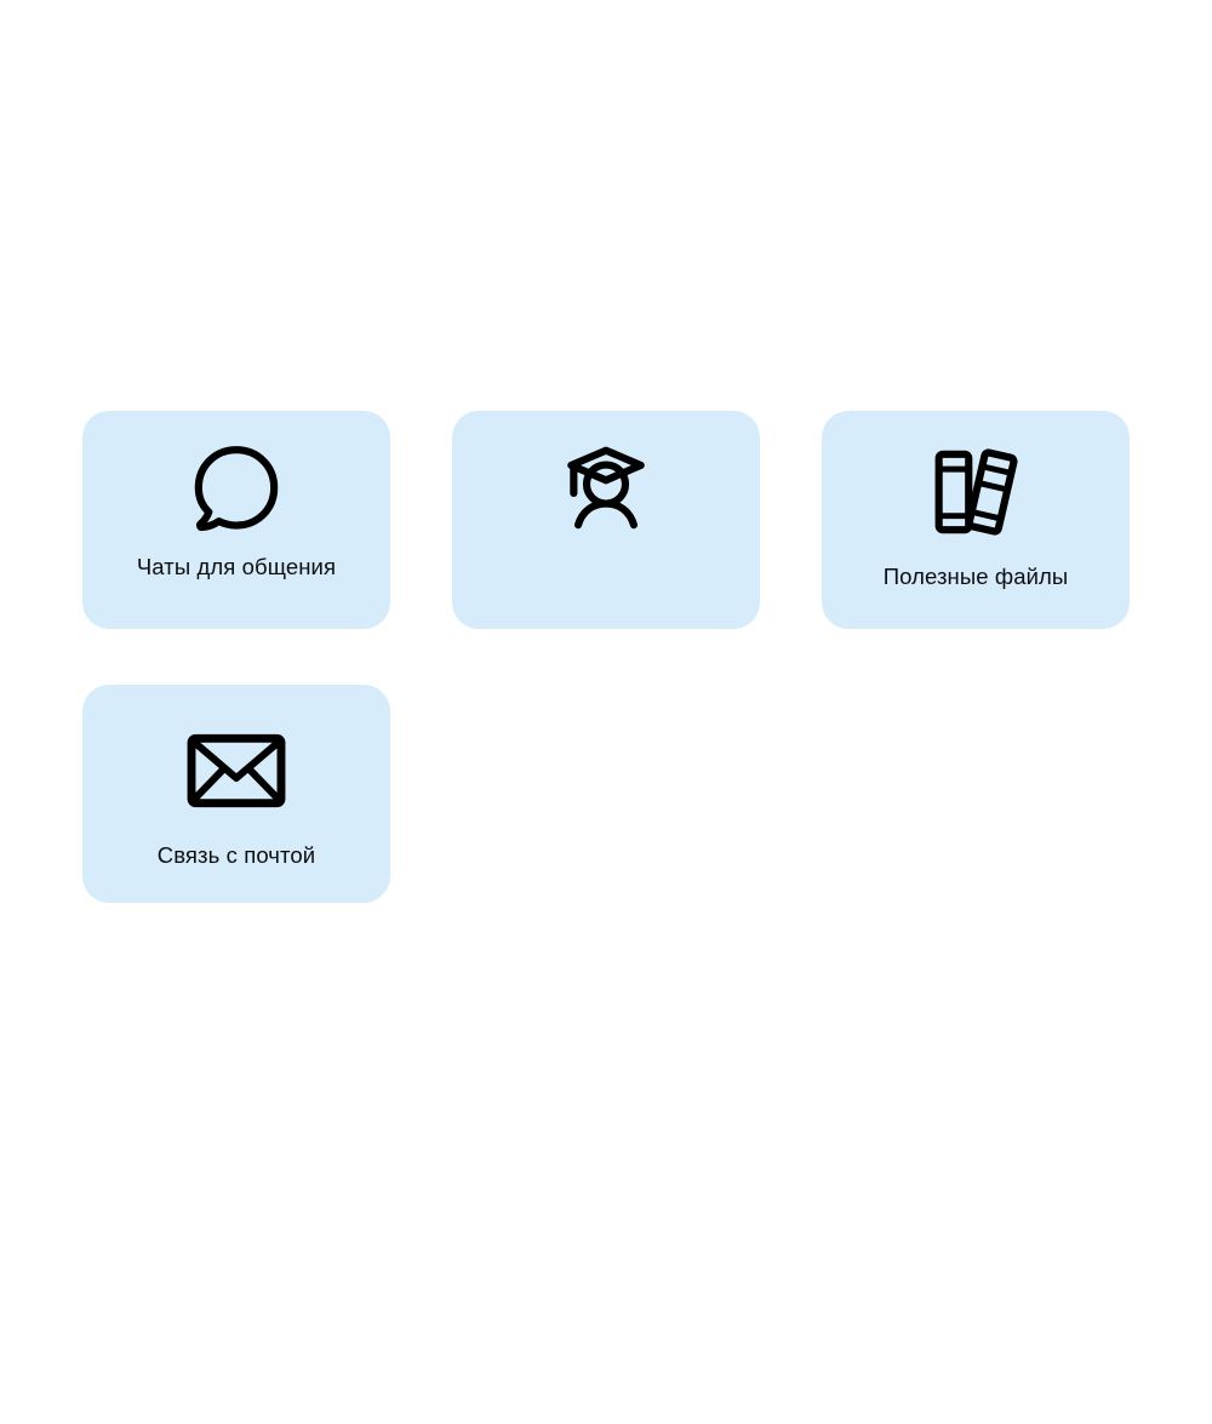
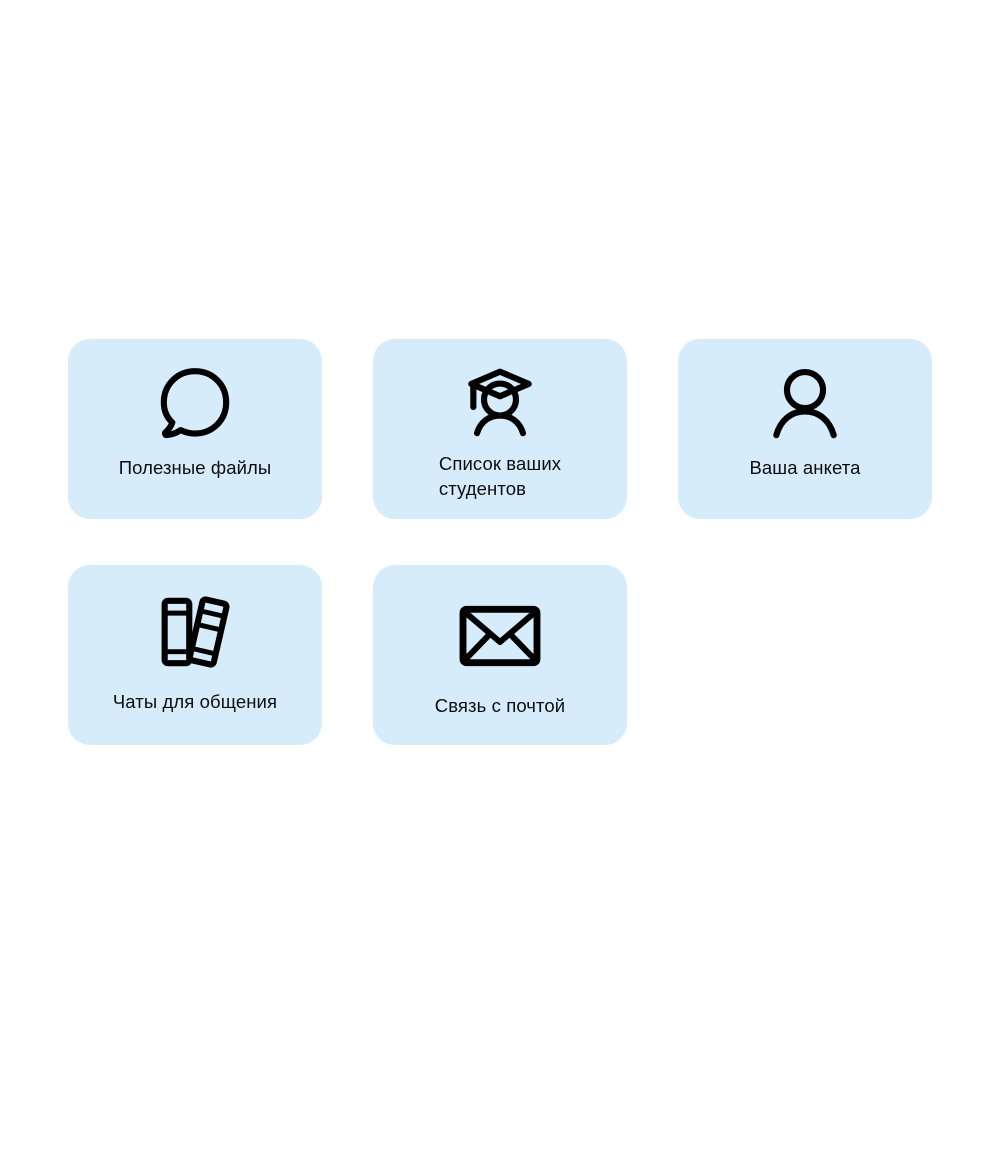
- Чаты для общения
+ Полезные файлы
+ Список ваших
+ студентов
+ Ваша анкета
- Полезные файлы
+ Чаты для общения
  Связь с почтой
